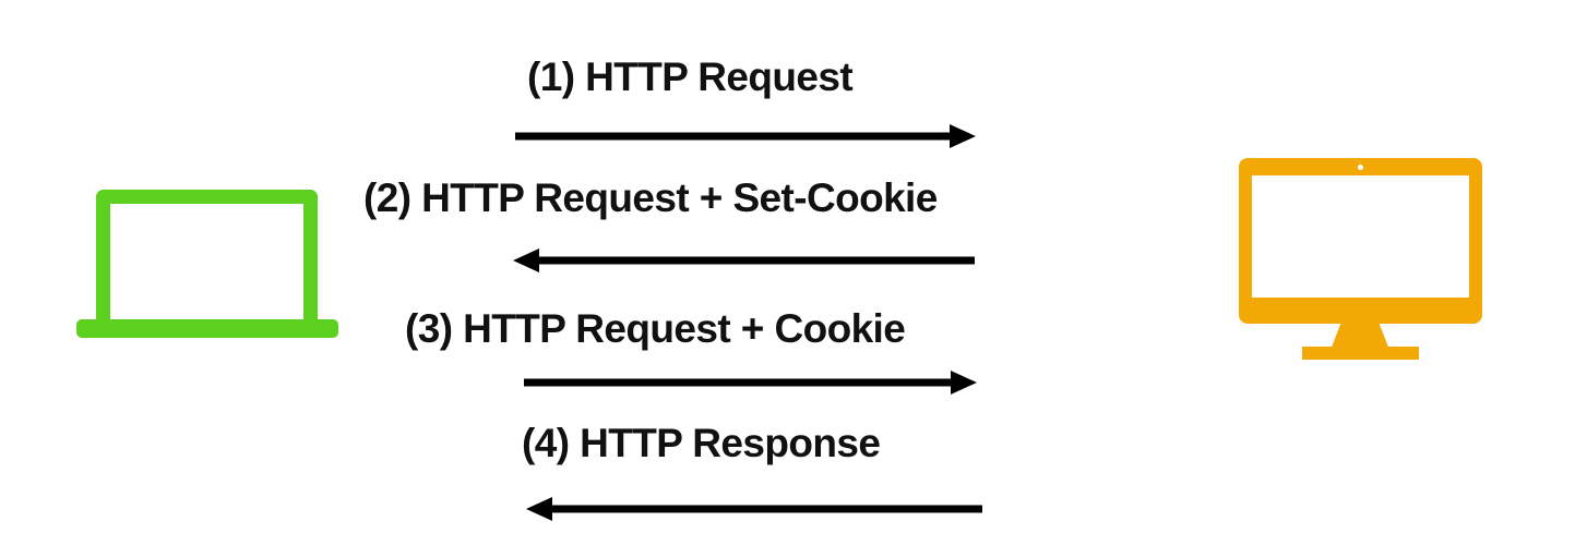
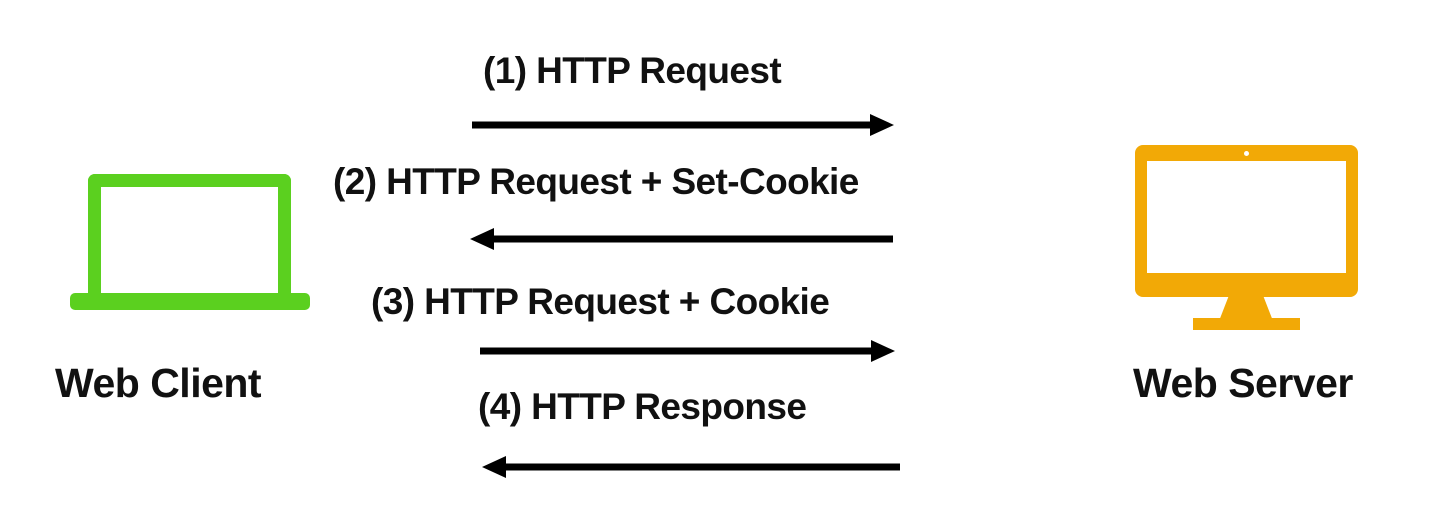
+ Web Client
+ Web Server
  (1) HTTP Request
  (2) HTTP Request + Set-Cookie
  (3) HTTP Request + Cookie
  (4) HTTP Response
